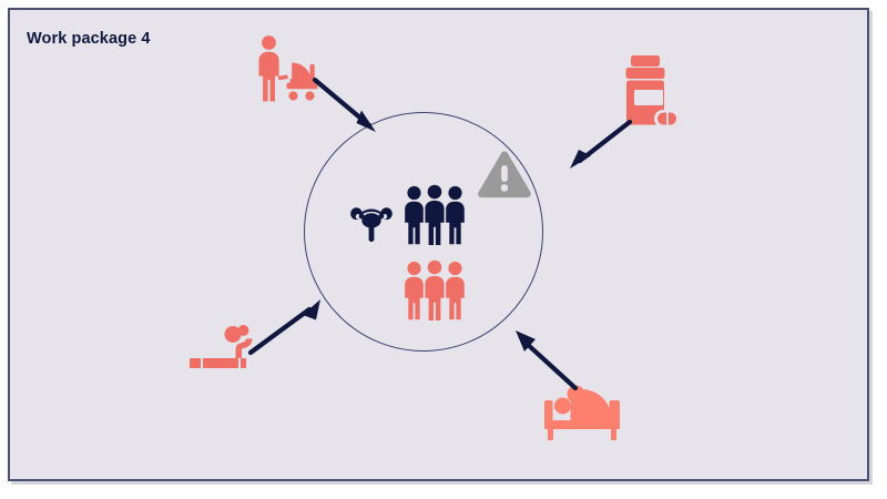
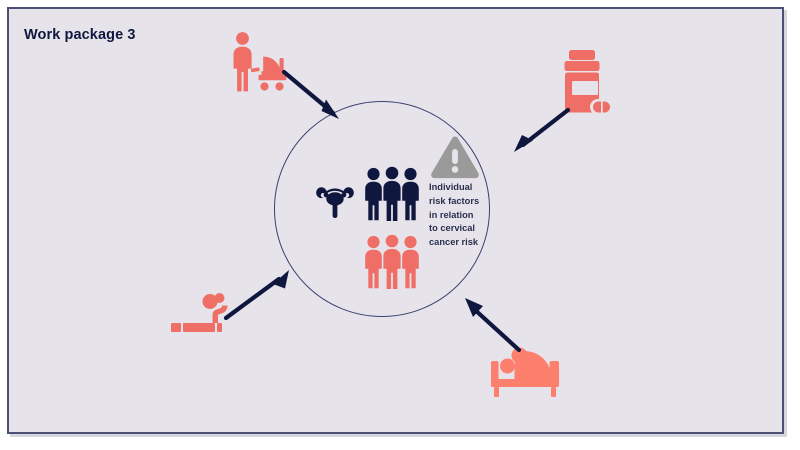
- Work package 4
+ Work package 3
+ Individual
+ risk factors
+ in relation
+ to cervical
+ cancer risk
